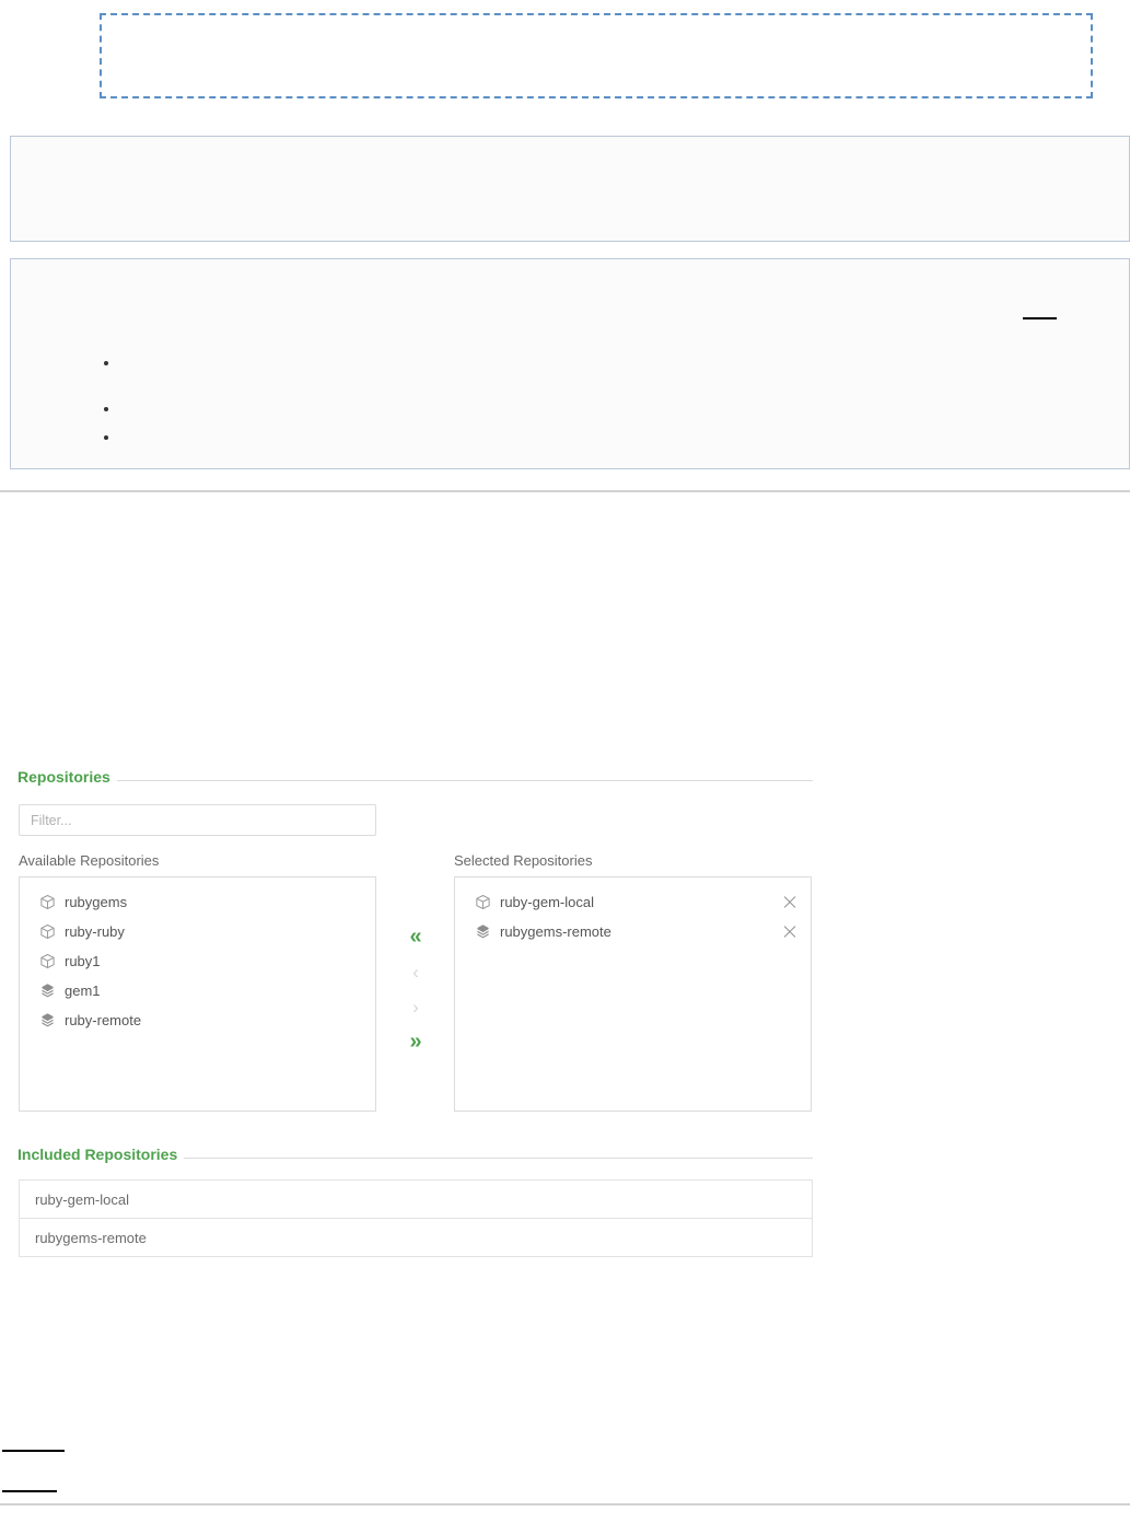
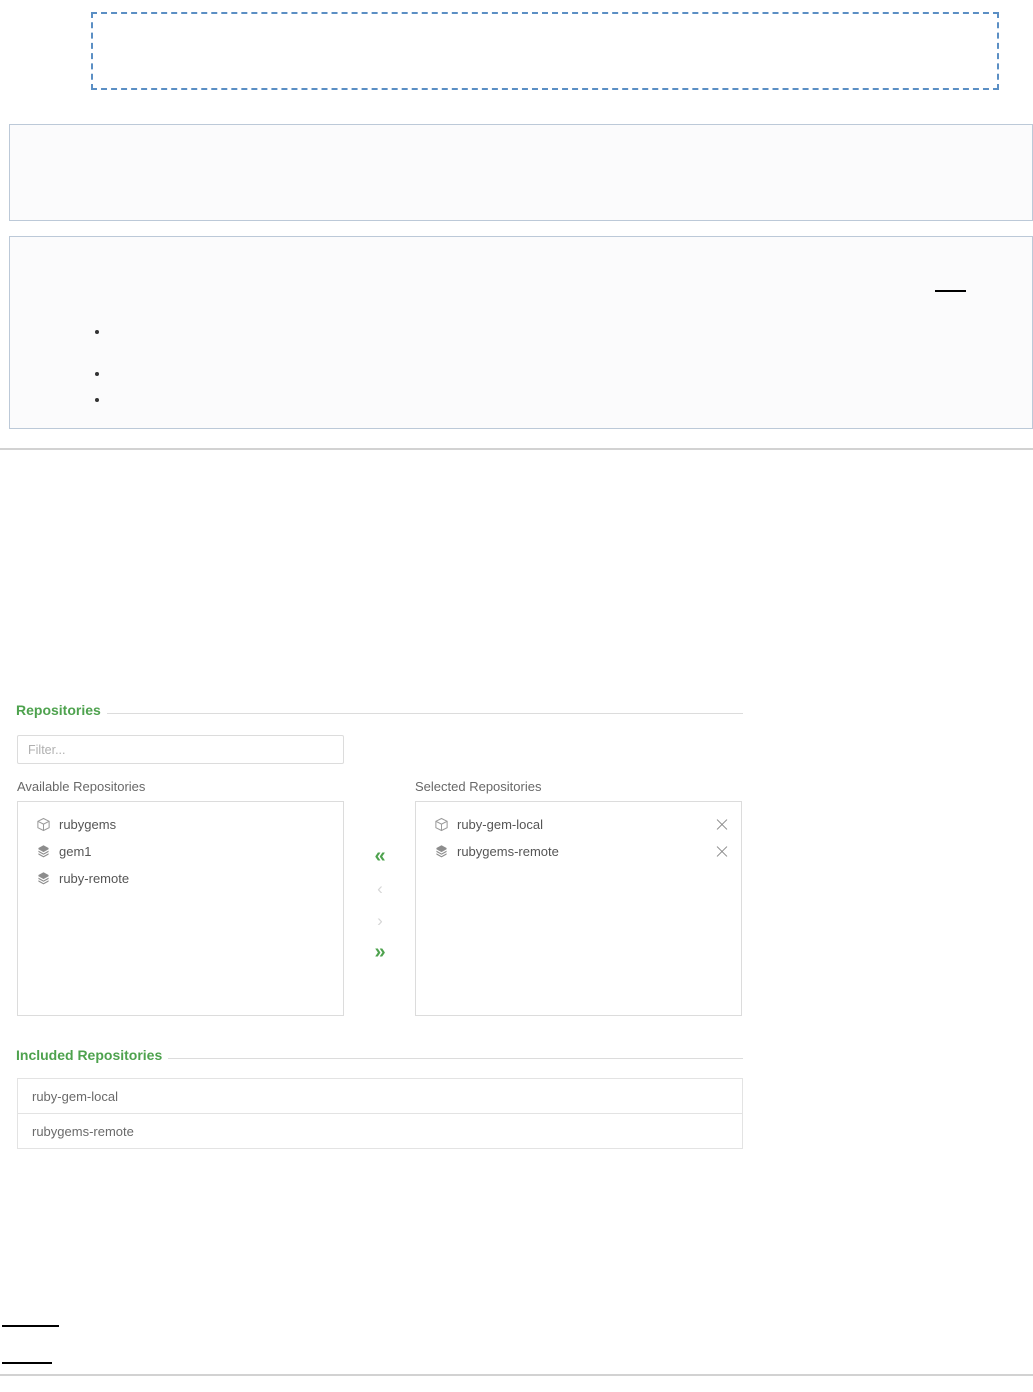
  Repositories
  Filter...
  Available Repositories
  Selected Repositories
  rubygems
- ruby-ruby
- ruby1
  gem1
  ruby-remote
  «
  ‹
  ›
  »
  ruby-gem-local
  rubygems-remote
  Included Repositories
  ruby-gem-local
  rubygems-remote
